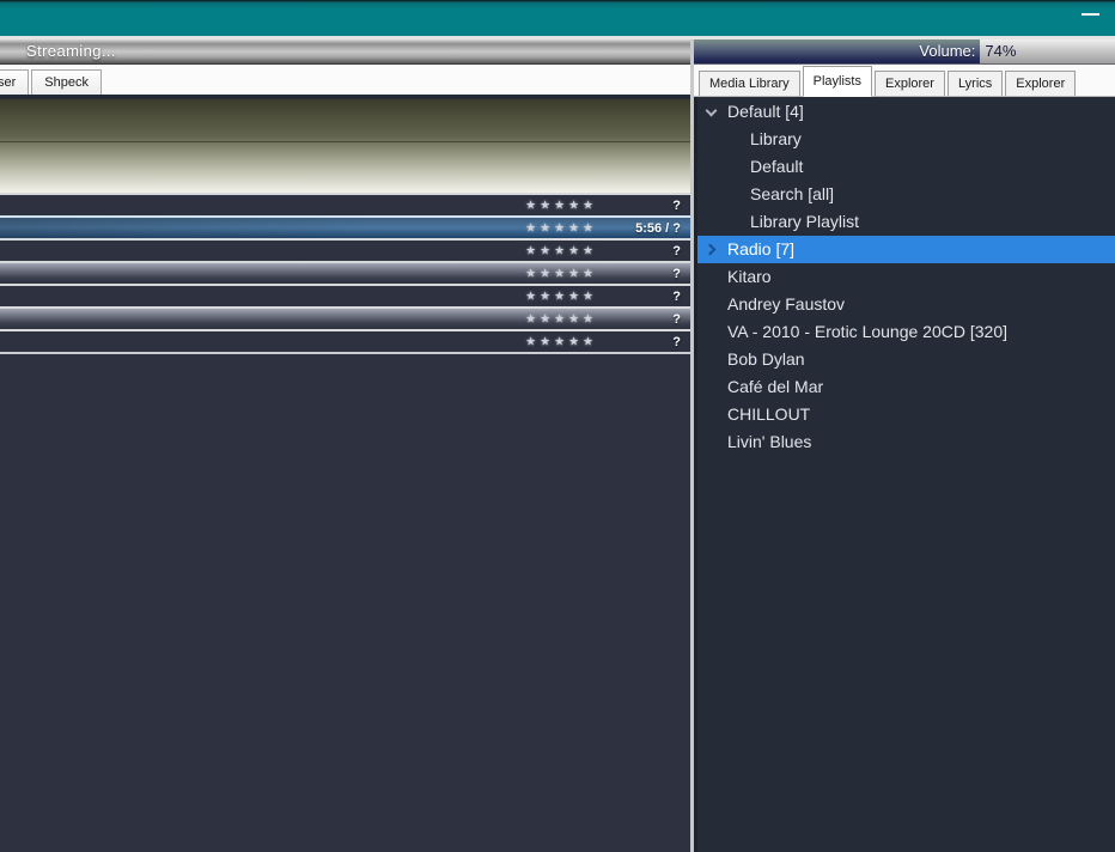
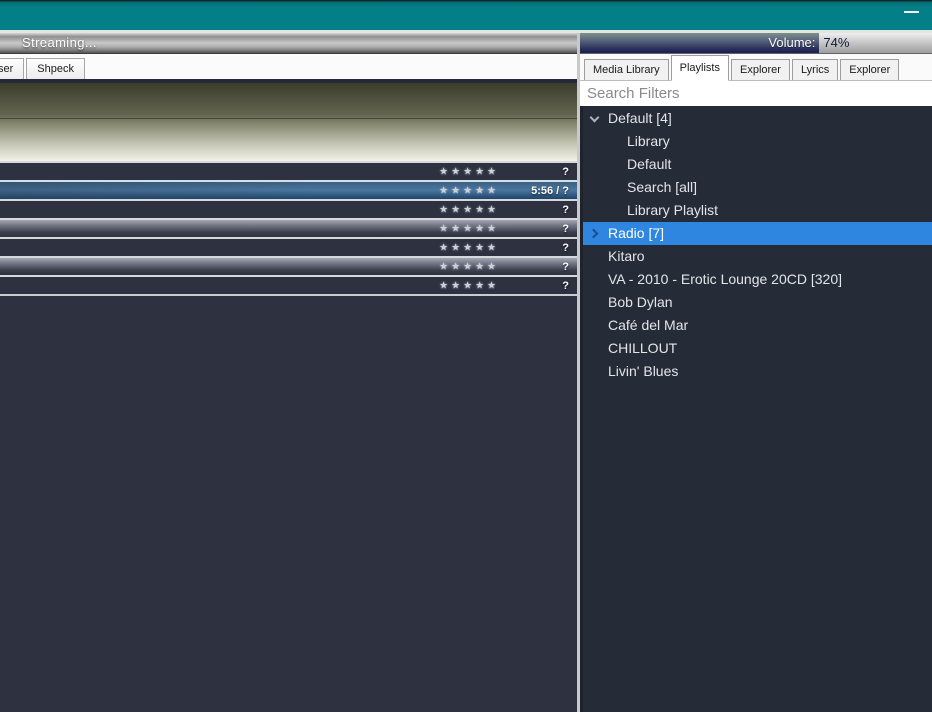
  Streaming...
  ser
  Shpeck
  ★★★★★
  ?
  ★★★★★
  5:56 / ?
  ★★★★★
  ?
  ★★★★★
  ?
  ★★★★★
  ?
  ★★★★★
  ?
  ★★★★★
  ?
  Volume:
  74%
  Media Library
  Playlists
  Explorer
  Lyrics
  Explorer
+ Search Filters
  Default [4]
  Library
  Default
  Search [all]
  Library Playlist
  Radio [7]
  Kitaro
- Andrey Faustov
  VA - 2010 - Erotic Lounge 20CD [320]
  Bob Dylan
  Café del Mar
  CHILLOUT
  Livin' Blues
